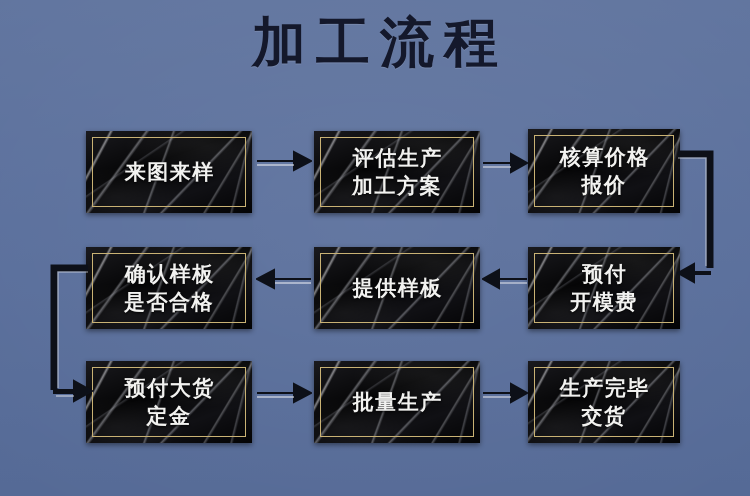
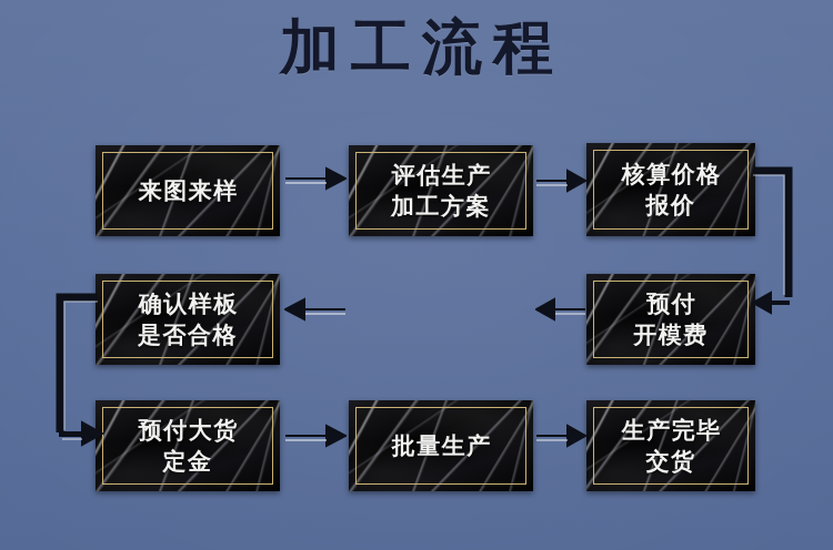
  加工流程
  来图来样
  评估生产
  加工方案
  核算价格
  报价
  确认样板
  是否合格
- 提供样板
  预付
  开模费
  预付大货
  定金
  批量生产
  生产完毕
  交货
